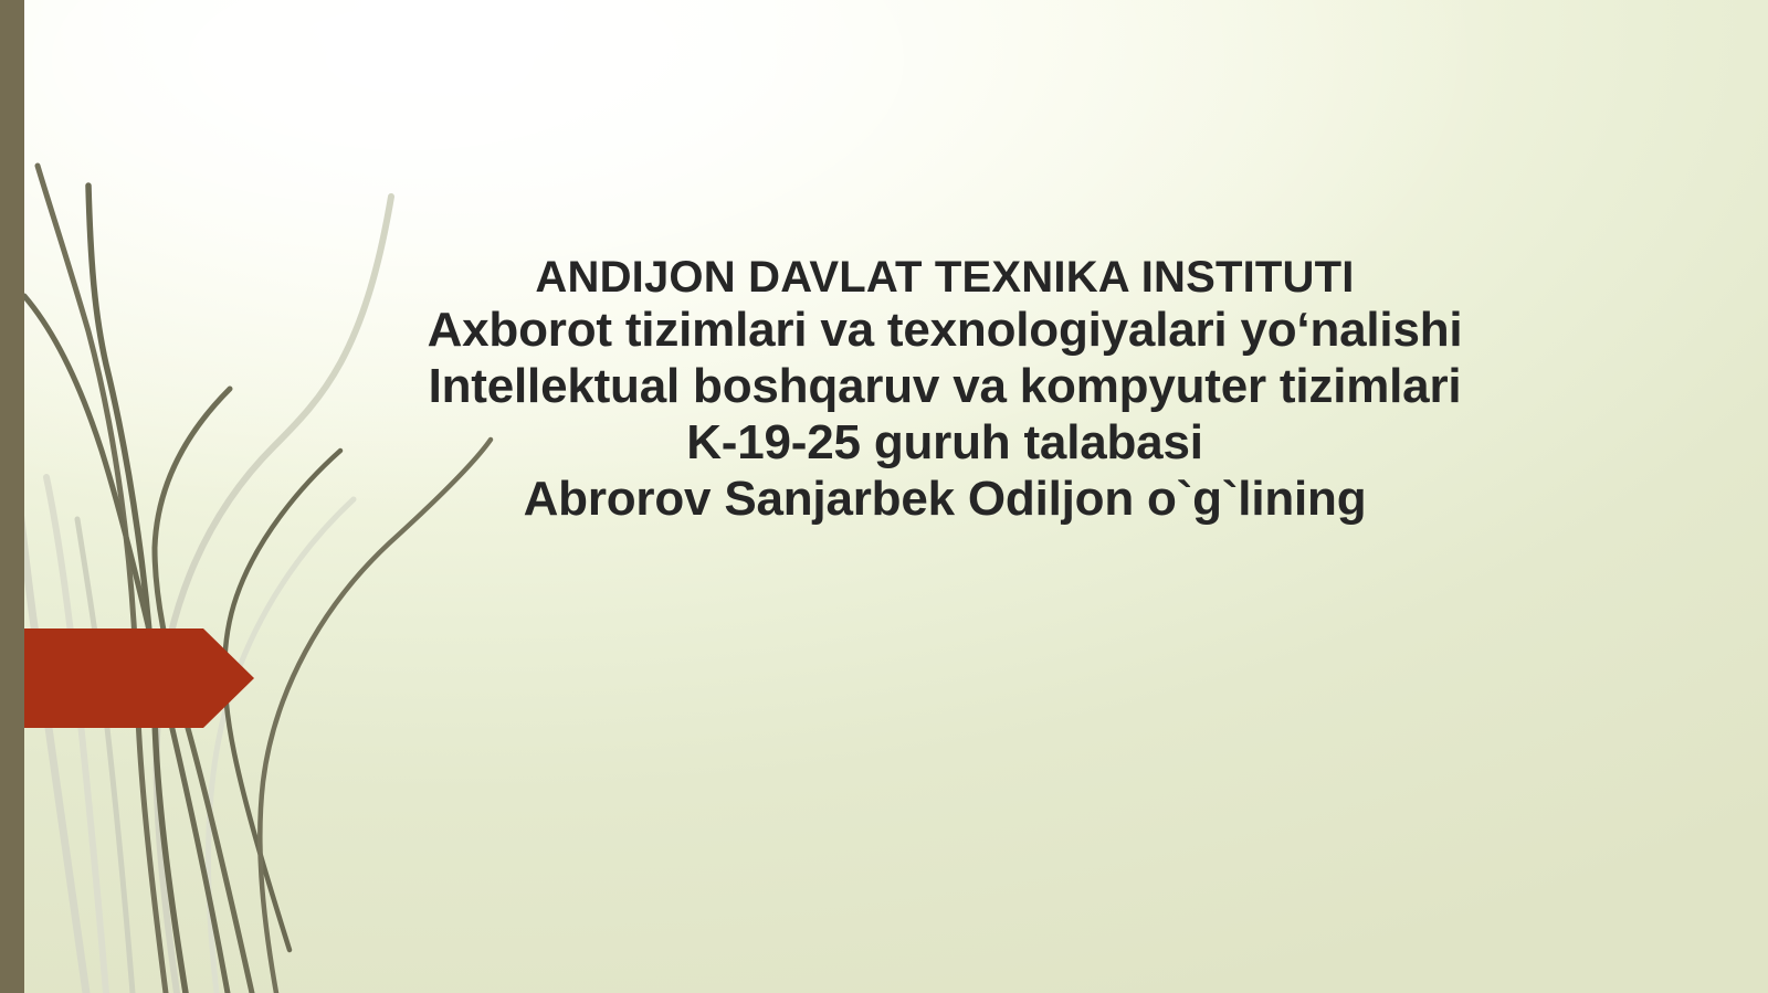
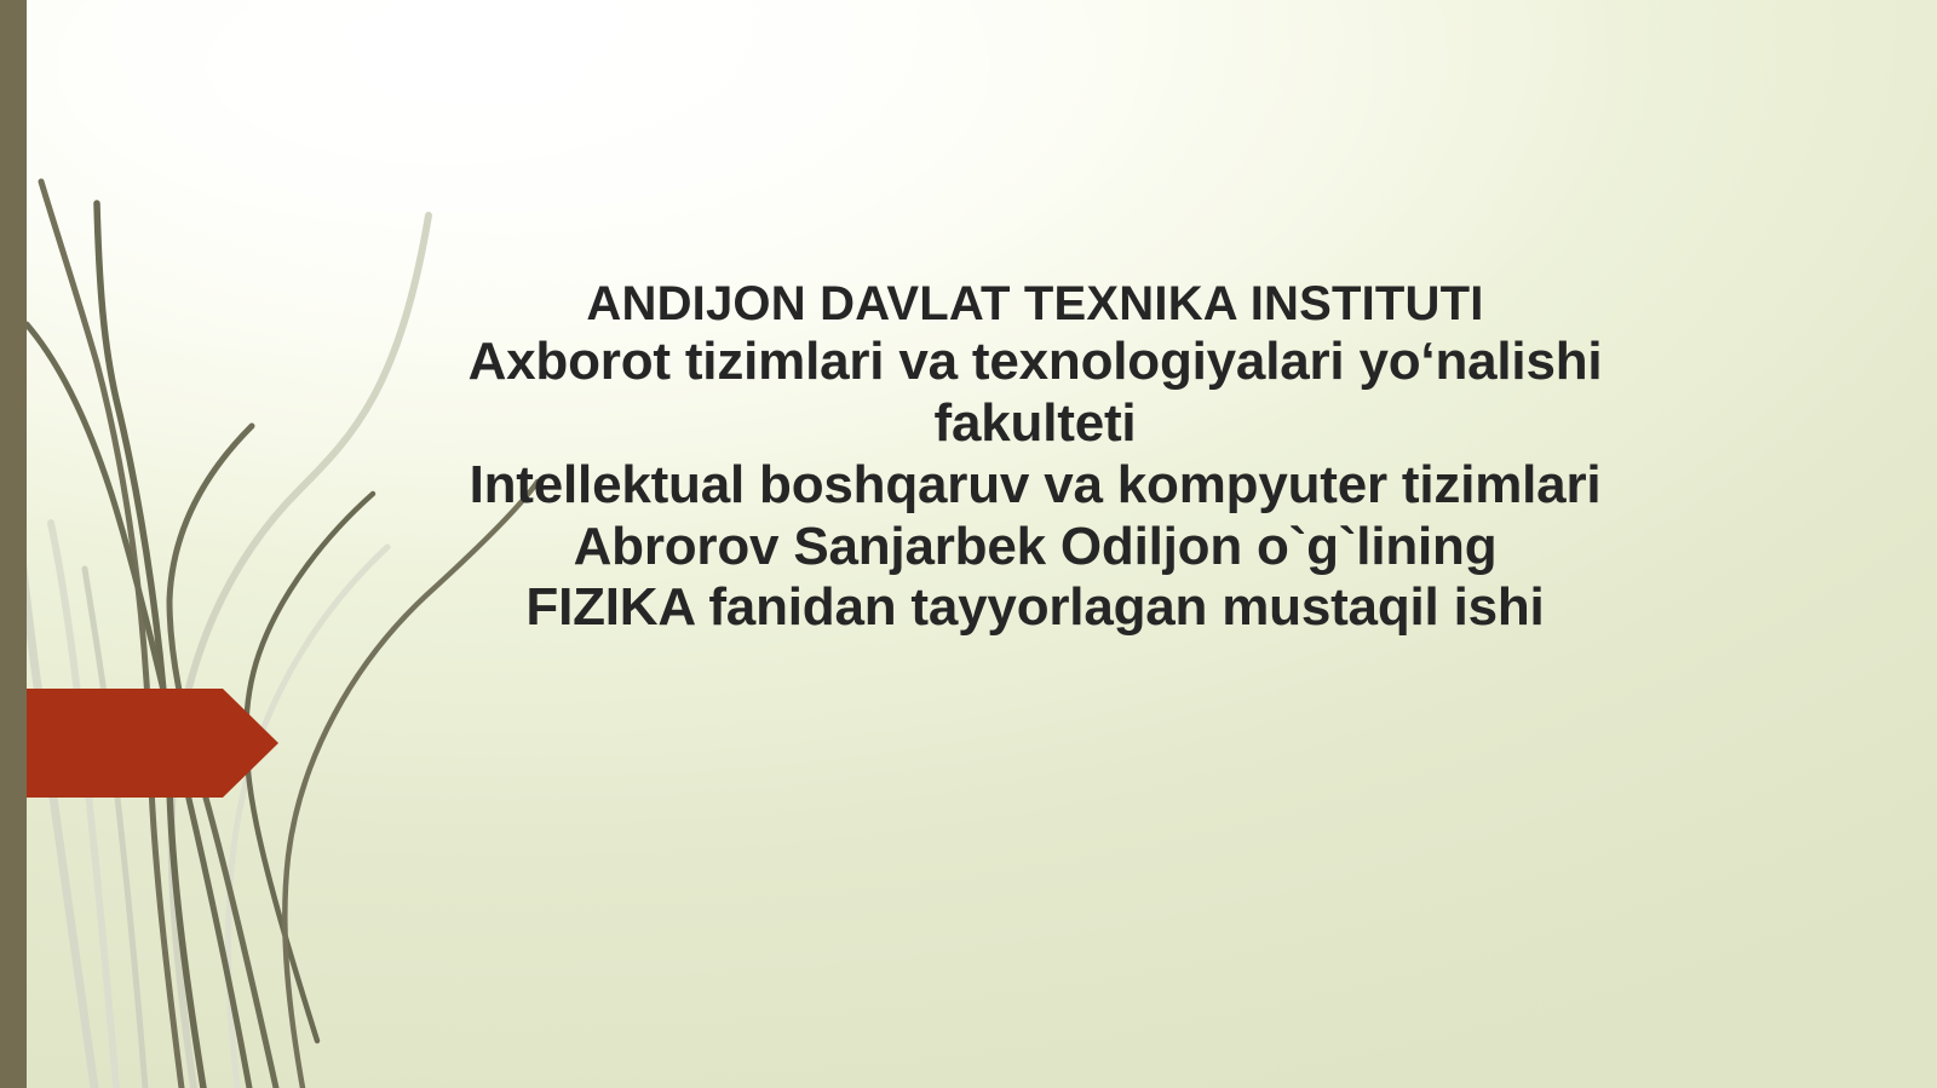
  ANDIJON DAVLAT TEXNIKA INSTITUTI
  Axborot tizimlari va texnologiyalari yo‘nalishi
+ fakulteti
  Intellektual boshqaruv va kompyuter tizimlari
- K-19-25 guruh talabasi
  Abrorov Sanjarbek Odiljon o`g`lining
+ FIZIKA fanidan tayyorlagan mustaqil ishi
